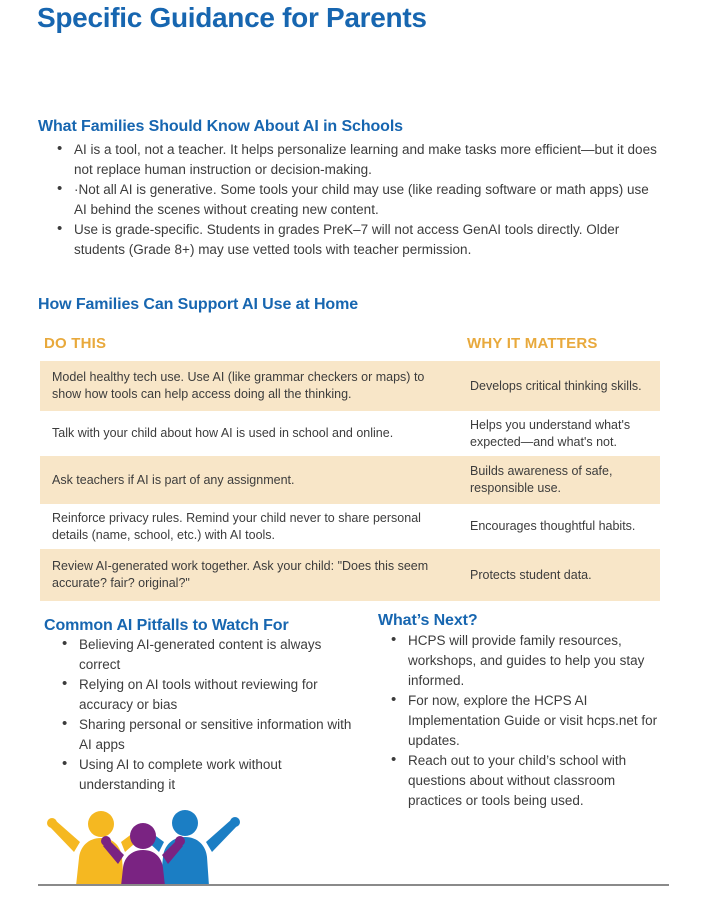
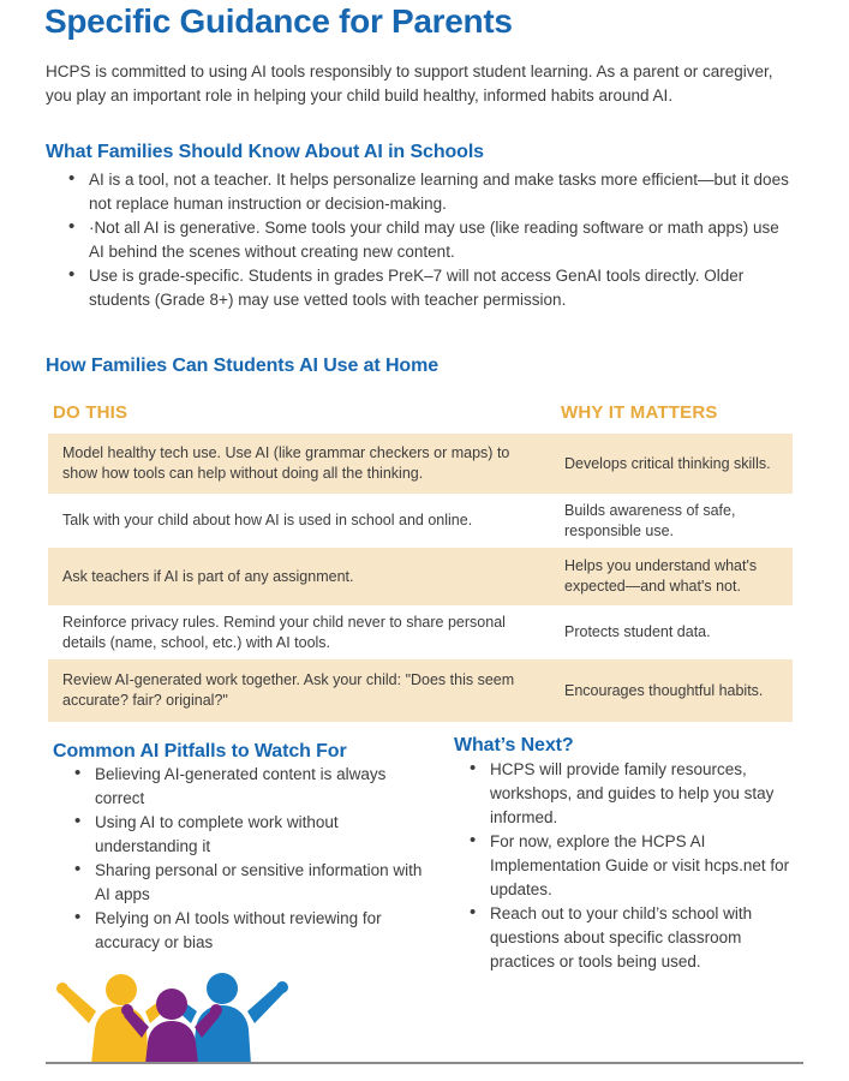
  Specific Guidance for Parents
+ HCPS is committed to using AI tools responsibly to support student learning. As a parent or caregiver, you play an important role in helping your child build healthy, informed habits around AI.
  What Families Should Know About AI in Schools
  AI is a tool, not a teacher. It helps personalize learning and make tasks more efficient—but it does not replace human instruction or decision-making.
  ·Not all AI is generative. Some tools your child may use (like reading software or math apps) use AI behind the scenes without creating new content.
  Use is grade-specific. Students in grades PreK–7 will not access GenAI tools directly. Older students (Grade 8+) may use vetted tools with teacher permission.
- How Families Can Support AI Use at Home
+ How Families Can Students AI Use at Home
  DO THIS
  WHY IT MATTERS
- Model healthy tech use. Use AI (like grammar checkers or maps) to show how tools can help access doing all the thinking.
+ Model healthy tech use. Use AI (like grammar checkers or maps) to show how tools can help without doing all the thinking.
  Develops critical thinking skills.
  Talk with your child about how AI is used in school and online.
- Helps you understand what's expected—and what's not.
+ Builds awareness of safe, responsible use.
  Ask teachers if AI is part of any assignment.
- Builds awareness of safe, responsible use.
+ Helps you understand what's expected—and what's not.
  Reinforce privacy rules. Remind your child never to share personal details (name, school, etc.) with AI tools.
- Encourages thoughtful habits.
+ Protects student data.
  Review AI-generated work together. Ask your child: "Does this seem accurate? fair? original?"
- Protects student data.
+ Encourages thoughtful habits.
  Common AI Pitfalls to Watch For
  Believing AI-generated content is always correct
- Relying on AI tools without reviewing for accuracy or bias
+ Using AI to complete work without understanding it
  Sharing personal or sensitive information with AI apps
- Using AI to complete work without understanding it
+ Relying on AI tools without reviewing for accuracy or bias
  What’s Next?
  HCPS will provide family resources, workshops, and guides to help you stay informed.
  For now, explore the HCPS AI Implementation Guide or visit hcps.net for updates.
- Reach out to your child’s school with questions about without classroom practices or tools being used.
+ Reach out to your child’s school with questions about specific classroom practices or tools being used.
